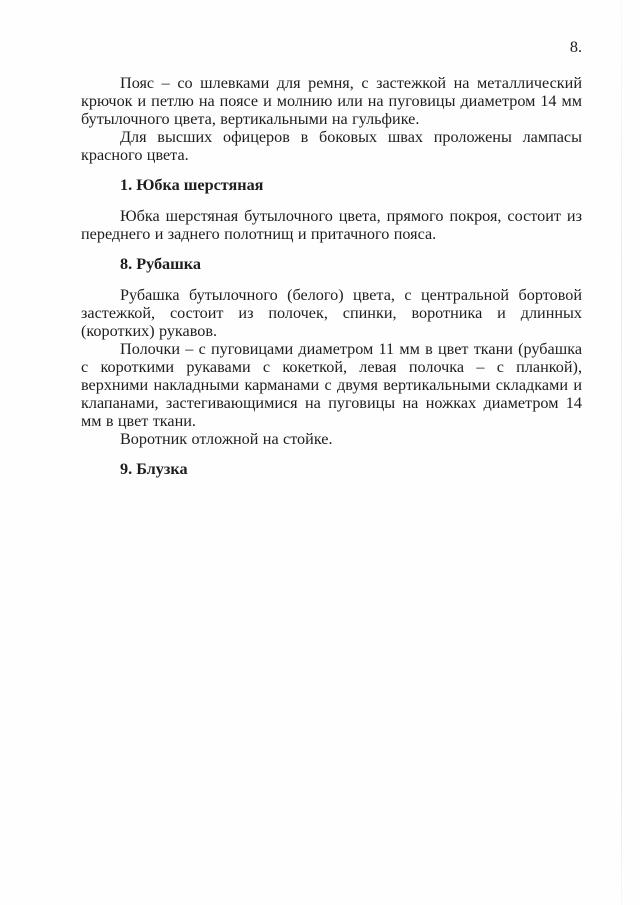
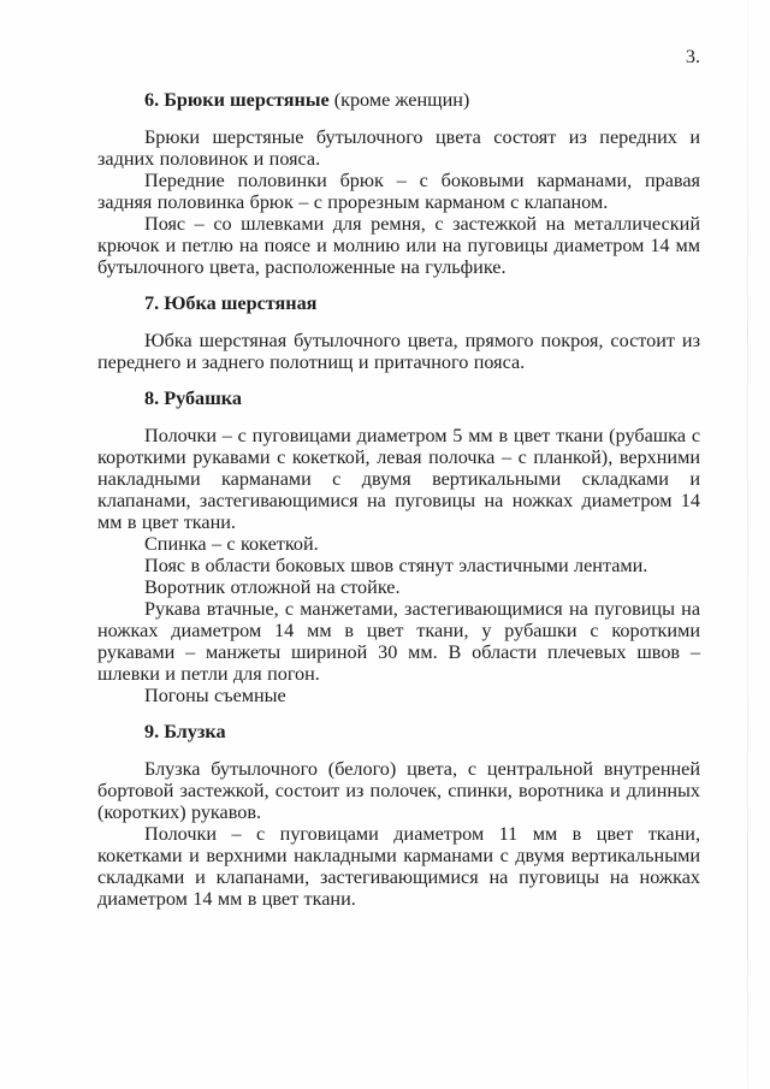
- 8.
+ 3.
+ 6. Брюки шерстяные (кроме женщин)
+ Брюки шерстяные бутылочного цвета состоят из передних и задних половинок и пояса.
+ Передние половинки брюк – с боковыми карманами, правая задняя половинка брюк – с прорезным карманом с клапаном.
- Пояс – со шлевками для ремня, с застежкой на металлический крючок и петлю на поясе и молнию или на пуговицы диаметром 14 мм бутылочного цвета, вертикальными на гульфике.
+ Пояс – со шлевками для ремня, с застежкой на металлический крючок и петлю на поясе и молнию или на пуговицы диаметром 14 мм бутылочного цвета, расположенные на гульфике.
- Для высших офицеров в боковых швах проложены лампасы красного цвета.
- 1. Юбка шерстяная
+ 7. Юбка шерстяная
  Юбка шерстяная бутылочного цвета, прямого покроя, состоит из переднего и заднего полотнищ и притачного пояса.
  8. Рубашка
- Рубашка бутылочного (белого) цвета, с центральной бортовой застежкой, состоит из полочек, спинки, воротника и длинных (коротких) рукавов.
- Полочки – с пуговицами диаметром 11 мм в цвет ткани (рубашка с короткими рукавами с кокеткой, левая полочка – с планкой), верхними накладными карманами с двумя вертикальными складками и клапанами, застегивающимися на пуговицы на ножках диаметром 14 мм в цвет ткани.
+ Полочки – с пуговицами диаметром 5 мм в цвет ткани (рубашка с короткими рукавами с кокеткой, левая полочка – с планкой), верхними накладными карманами с двумя вертикальными складками и клапанами, застегивающимися на пуговицы на ножках диаметром 14 мм в цвет ткани.
+ Спинка – с кокеткой.
+ Пояс в области боковых швов стянут эластичными лентами.
  Воротник отложной на стойке.
+ Рукава втачные, с манжетами, застегивающимися на пуговицы на ножках диаметром 14 мм в цвет ткани, у рубашки с короткими рукавами – манжеты шириной 30 мм. В области плечевых швов – шлевки и петли для погон.
+ Погоны съемные
  9. Блузка
+ Блузка бутылочного (белого) цвета, с центральной внутренней бортовой застежкой, состоит из полочек, спинки, воротника и длинных (коротких) рукавов.
+ Полочки – с пуговицами диаметром 11 мм в цвет ткани, кокетками и верхними накладными карманами с двумя вертикальными складками и клапанами, застегивающимися на пуговицы на ножках диаметром 14 мм в цвет ткани.
